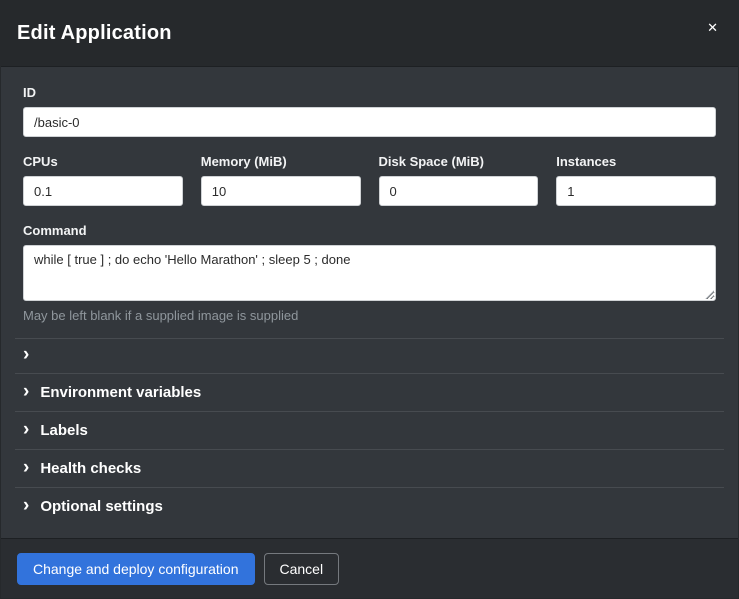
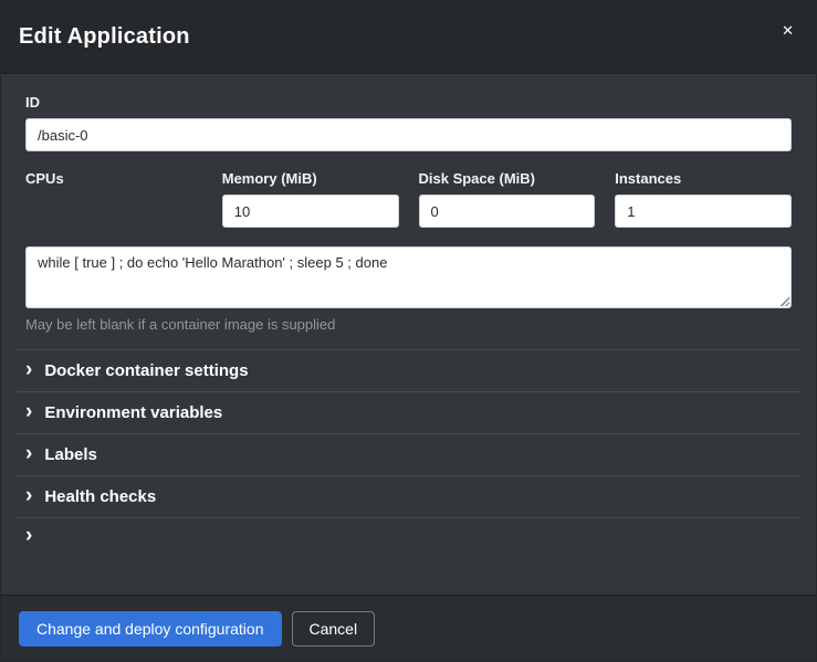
  Edit Application
  ✕
  ID
  /basic-0
  CPUs
- 0.1
  Memory (MiB)
  10
  Disk Space (MiB)
  0
  Instances
  1
- Command
  while [ true ] ; do echo 'Hello Marathon' ; sleep 5 ; done
- May be left blank if a supplied image is supplied
+ May be left blank if a container image is supplied
  ›
+ Docker container settings
  ›
  Environment variables
  ›
  Labels
  ›
  Health checks
  ›
- Optional settings
  Change and deploy configuration
  Cancel
